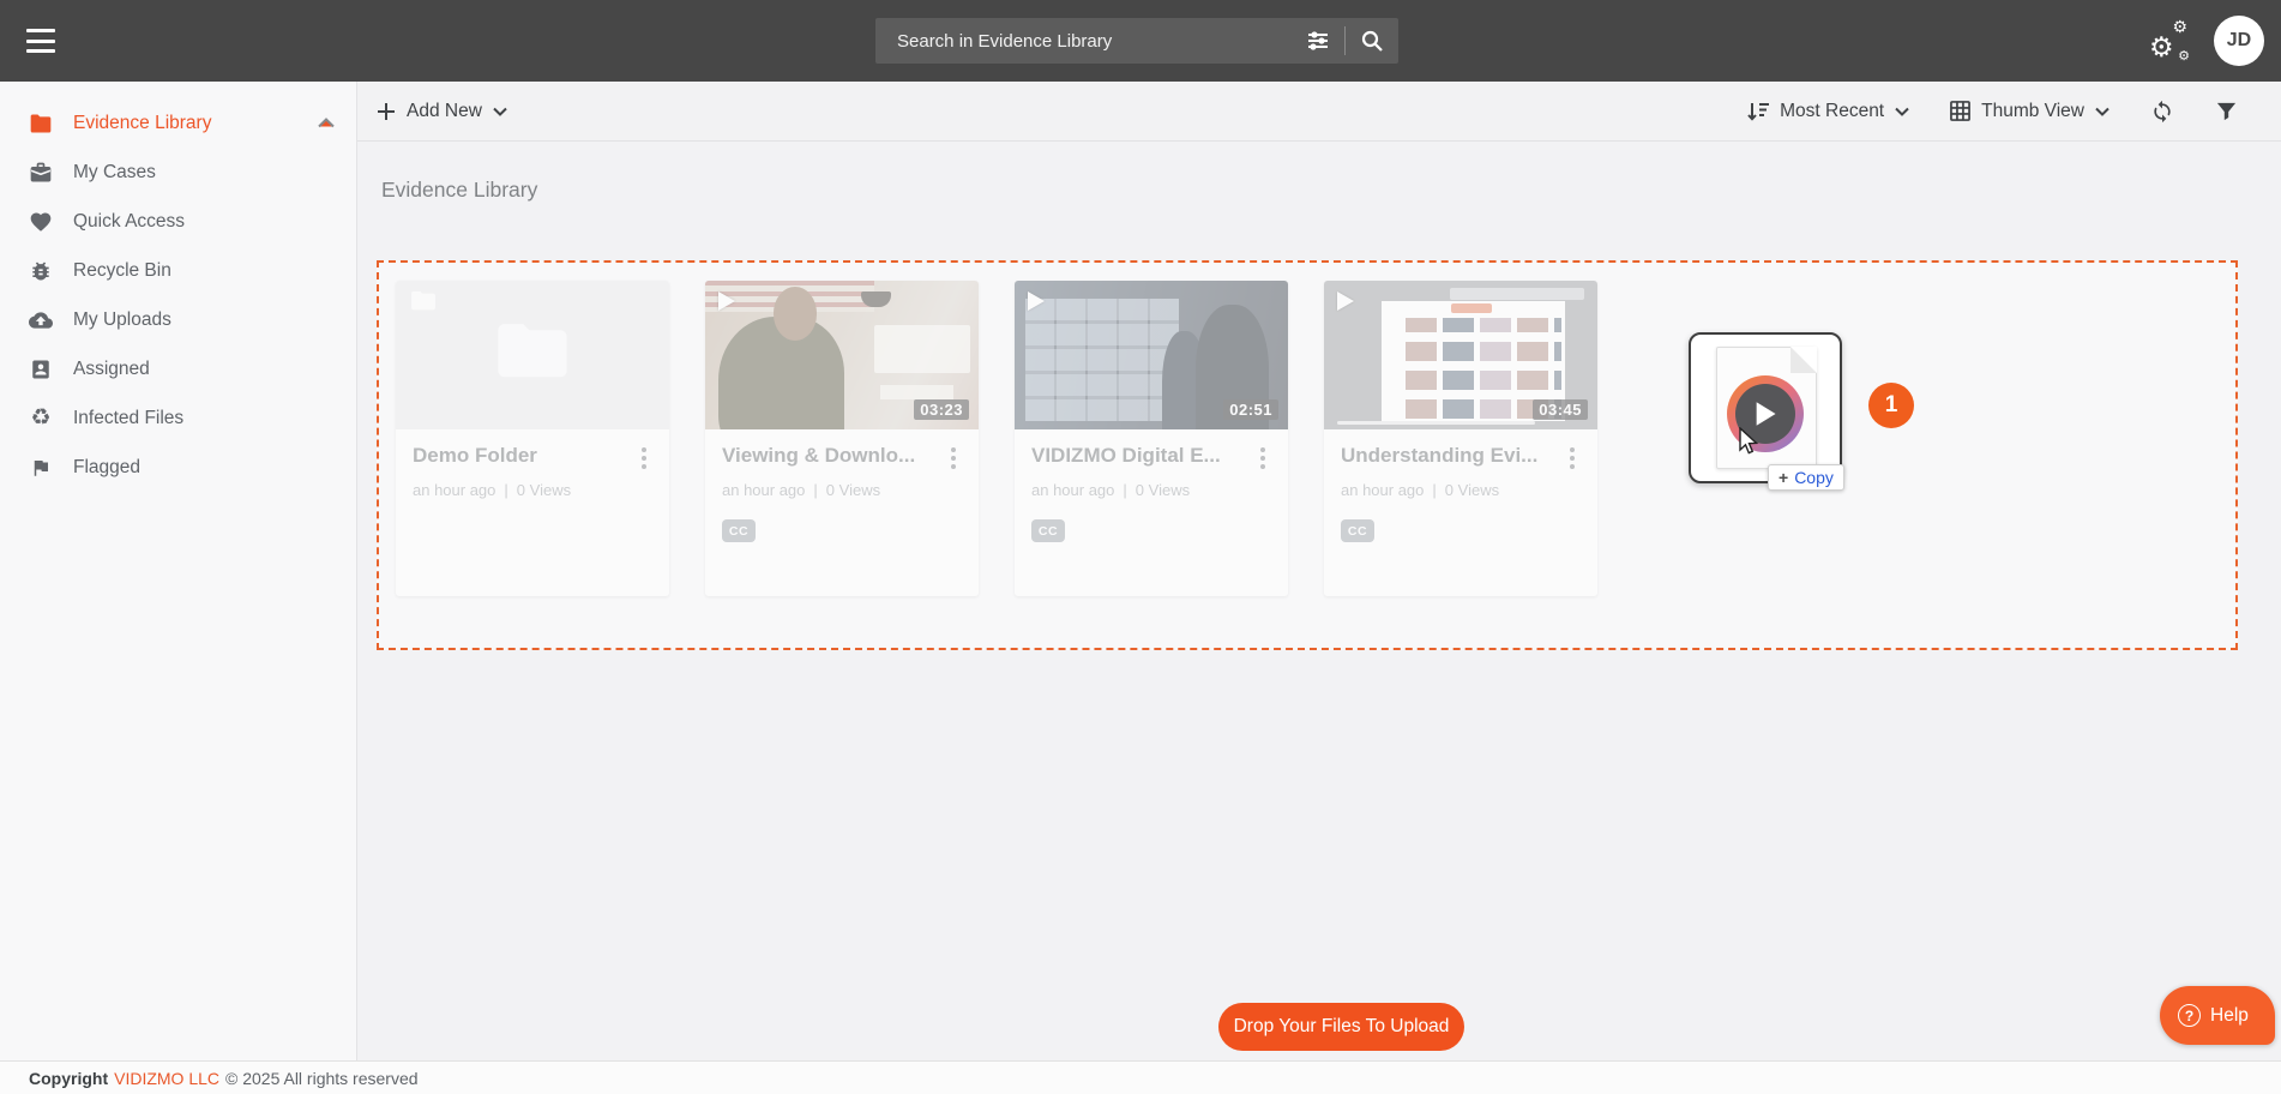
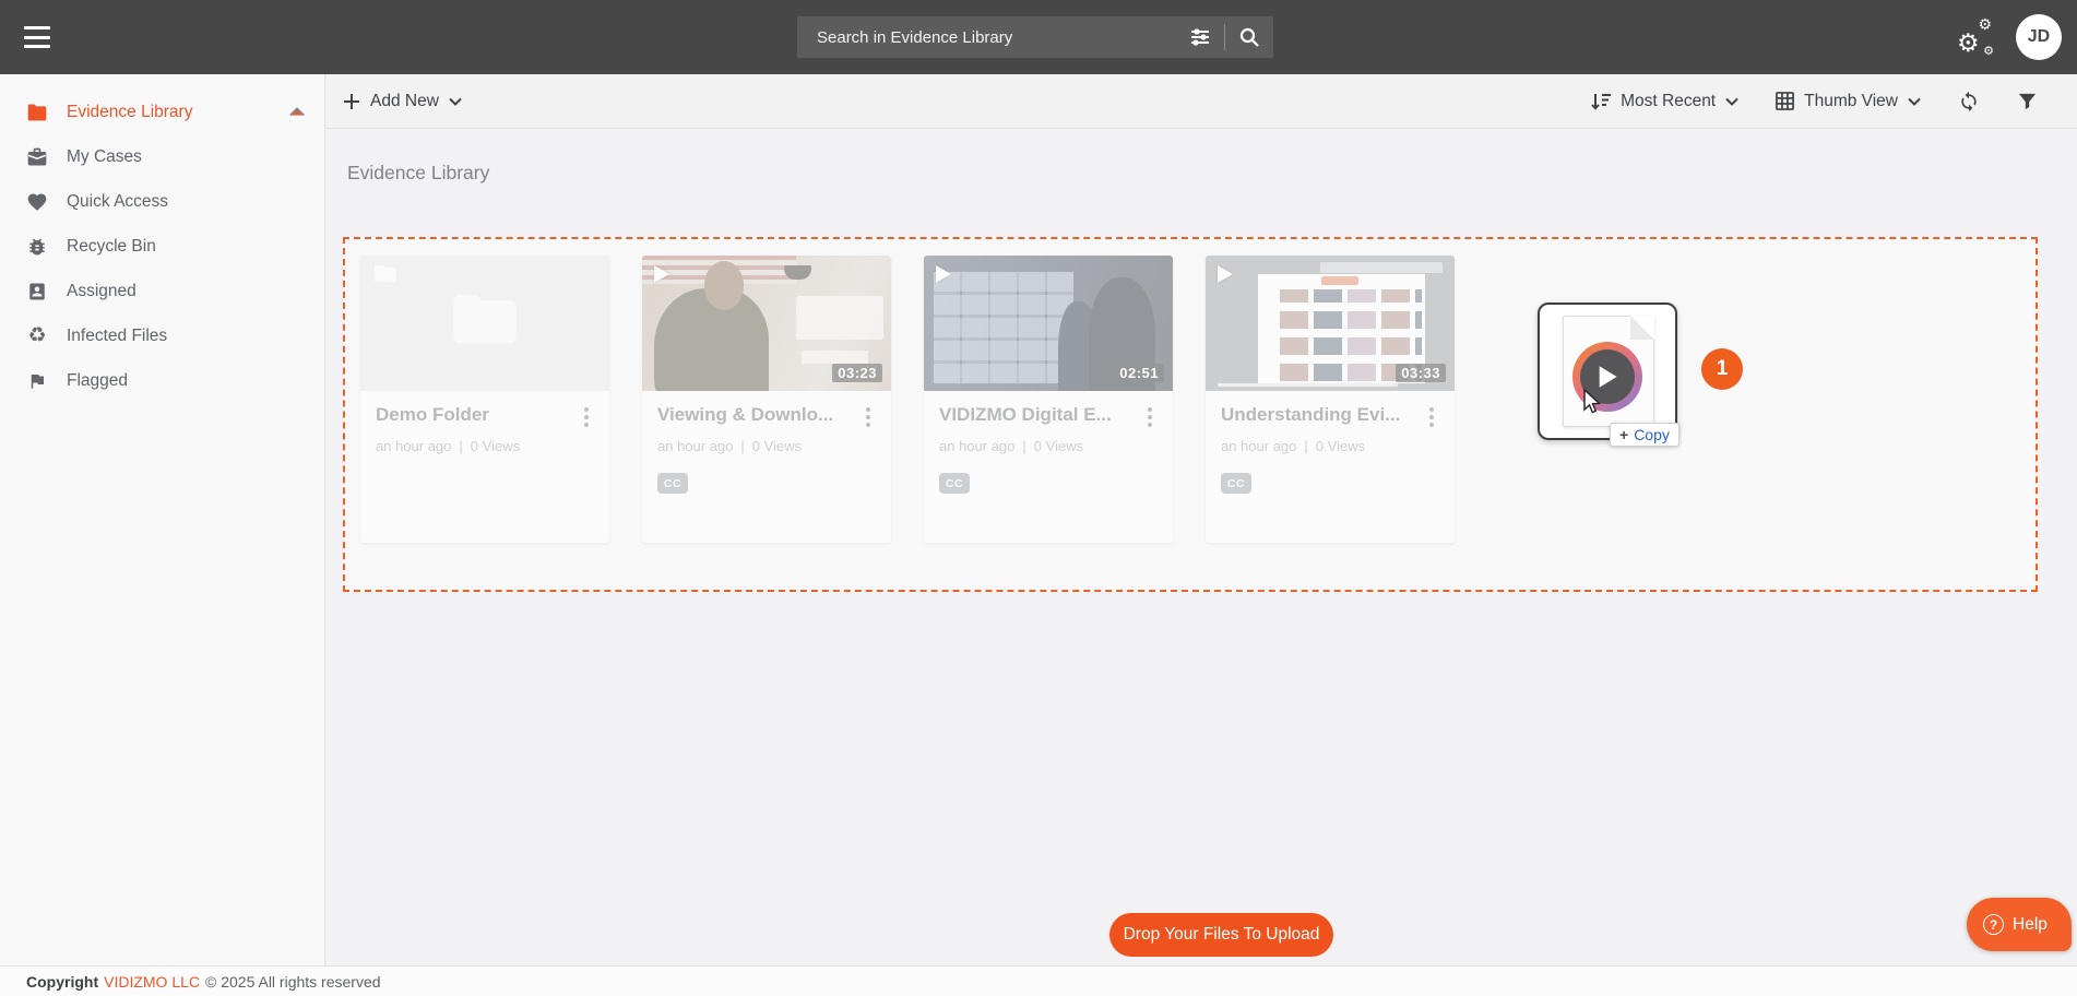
  Search in Evidence Library
  ⚙
  ⚙
  ⚙
  JD
  Evidence Library
  My Cases
  Quick Access
  Recycle Bin
- My Uploads
  Assigned
  ♻
  Infected Files
  Flagged
  Add New
  Most Recent
  Thumb View
  Evidence Library
  Demo Folder
  an hour ago | 0 Views
  03:23
  Viewing & Downlo...
  an hour ago | 0 Views
  CC
  02:51
  VIDIZMO Digital E...
  an hour ago | 0 Views
  CC
- 03:45
+ 03:33
  Understanding Evi...
  an hour ago | 0 Views
  CC
  +
  Copy
  1
  Drop Your Files To Upload
  Copyright
  VIDIZMO LLC
  © 2025 All rights reserved
  ?
  Help
